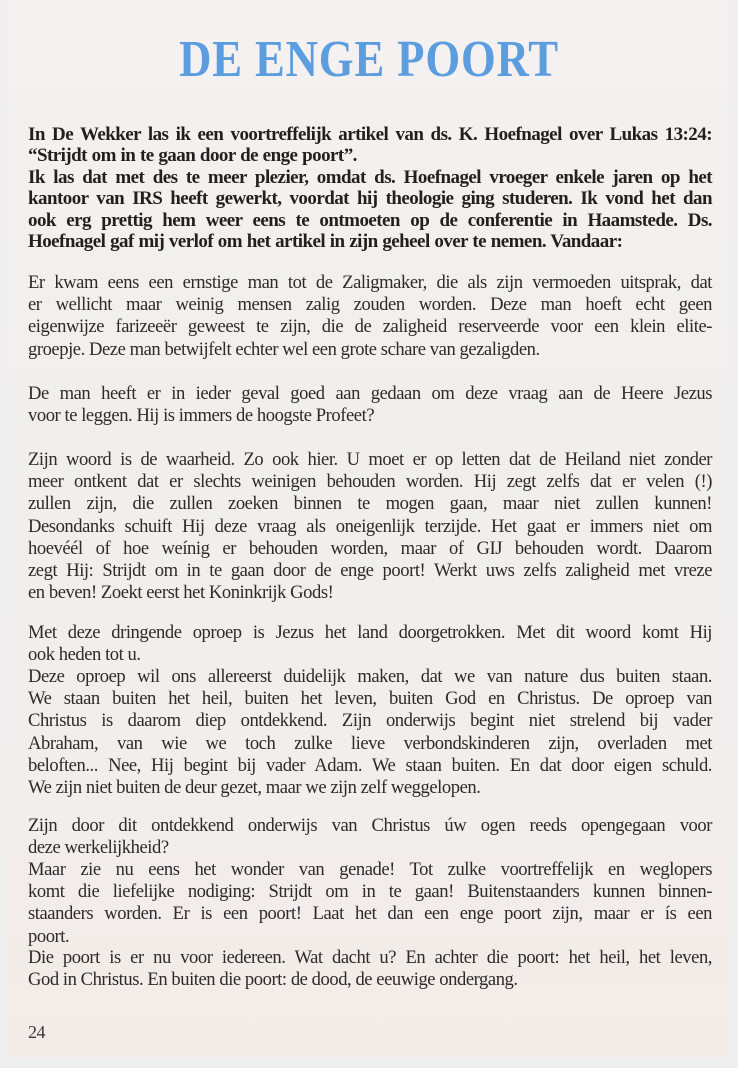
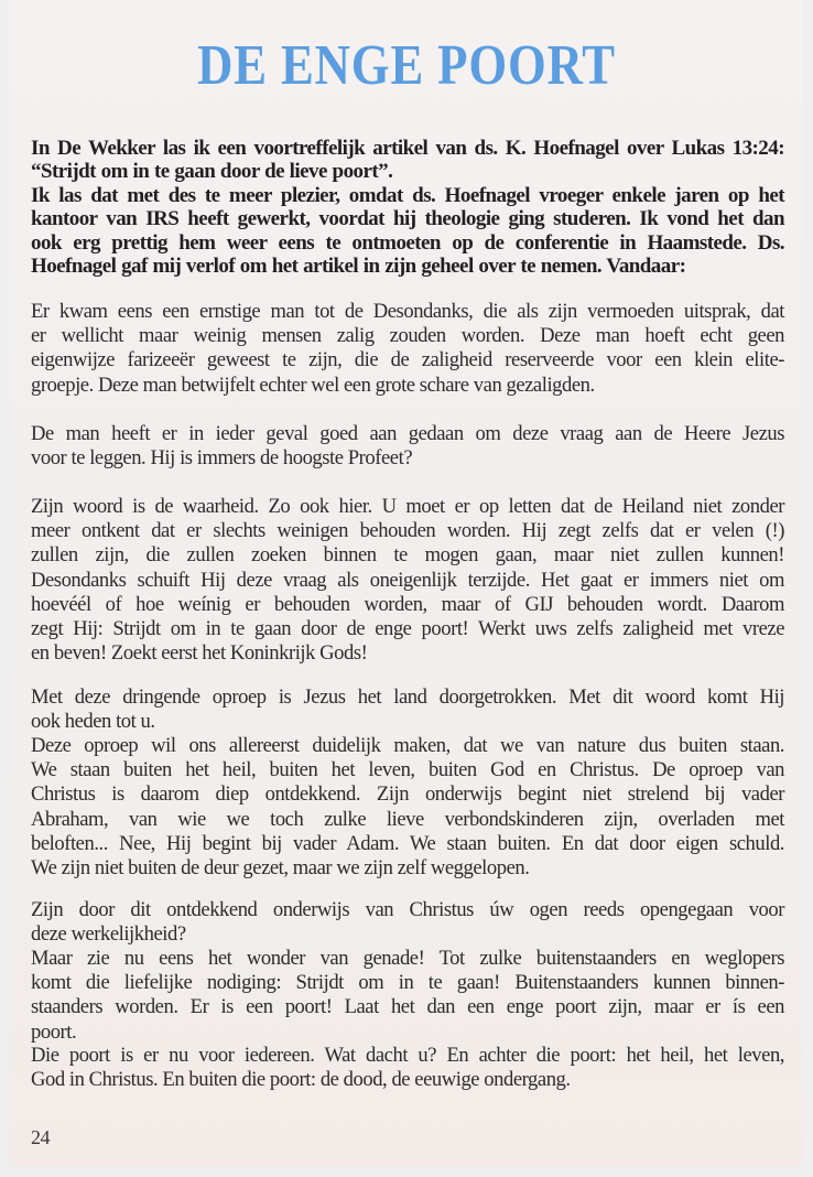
  DE ENGE POORT
  In De Wekker las ik een voortreffelijk artikel van ds. K. Hoefnagel over Lukas 13:24:
- “Strijdt om in te gaan door de enge poort”.
+ “Strijdt om in te gaan door de lieve poort”.
  Ik las dat met des te meer plezier, omdat ds. Hoefnagel vroeger enkele jaren op het
  kantoor van IRS heeft gewerkt, voordat hij theologie ging studeren. Ik vond het dan
  ook erg prettig hem weer eens te ontmoeten op de conferentie in Haamstede. Ds.
  Hoefnagel gaf mij verlof om het artikel in zijn geheel over te nemen. Vandaar:
- Er kwam eens een ernstige man tot de Zaligmaker, die als zijn vermoeden uitsprak, dat
+ Er kwam eens een ernstige man tot de Desondanks, die als zijn vermoeden uitsprak, dat
  er wellicht maar weinig mensen zalig zouden worden. Deze man hoeft echt geen
  eigenwijze farizeeër geweest te zijn, die de zaligheid reserveerde voor een klein elite-
  groepje. Deze man betwijfelt echter wel een grote schare van gezaligden.
  De man heeft er in ieder geval goed aan gedaan om deze vraag aan de Heere Jezus
  voor te leggen. Hij is immers de hoogste Profeet?
  Zijn woord is de waarheid. Zo ook hier. U moet er op letten dat de Heiland niet zonder
  meer ontkent dat er slechts weinigen behouden worden. Hij zegt zelfs dat er velen (!)
  zullen zijn, die zullen zoeken binnen te mogen gaan, maar niet zullen kunnen!
  Desondanks schuift Hij deze vraag als oneigenlijk terzijde. Het gaat er immers niet om
  hoevéél of hoe weínig er behouden worden, maar of GIJ behouden wordt. Daarom
  zegt Hij: Strijdt om in te gaan door de enge poort! Werkt uws zelfs zaligheid met vreze
  en beven! Zoekt eerst het Koninkrijk Gods!
  Met deze dringende oproep is Jezus het land doorgetrokken. Met dit woord komt Hij
  ook heden tot u.
  Deze oproep wil ons allereerst duidelijk maken, dat we van nature dus buiten staan.
  We staan buiten het heil, buiten het leven, buiten God en Christus. De oproep van
  Christus is daarom diep ontdekkend. Zijn onderwijs begint niet strelend bij vader
  Abraham, van wie we toch zulke lieve verbondskinderen zijn, overladen met
  beloften... Nee, Hij begint bij vader Adam. We staan buiten. En dat door eigen schuld.
  We zijn niet buiten de deur gezet, maar we zijn zelf weggelopen.
  Zijn door dit ontdekkend onderwijs van Christus úw ogen reeds opengegaan voor
  deze werkelijkheid?
- Maar zie nu eens het wonder van genade! Tot zulke voortreffelijk en weglopers
+ Maar zie nu eens het wonder van genade! Tot zulke buitenstaanders en weglopers
  komt die liefelijke nodiging: Strijdt om in te gaan! Buitenstaanders kunnen binnen-
  staanders worden. Er is een poort! Laat het dan een enge poort zijn, maar er ís een
  poort.
  Die poort is er nu voor iedereen. Wat dacht u? En achter die poort: het heil, het leven,
  God in Christus. En buiten die poort: de dood, de eeuwige ondergang.
  24
